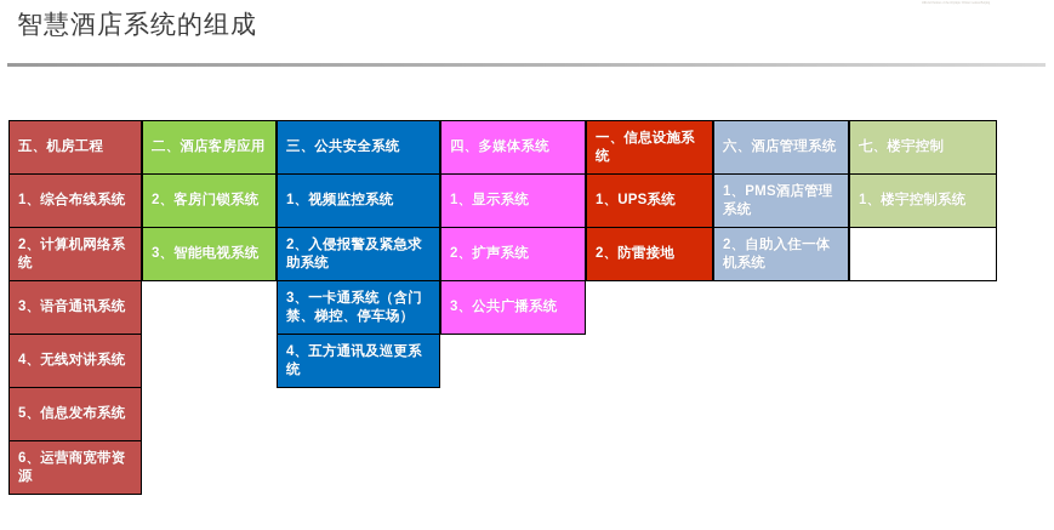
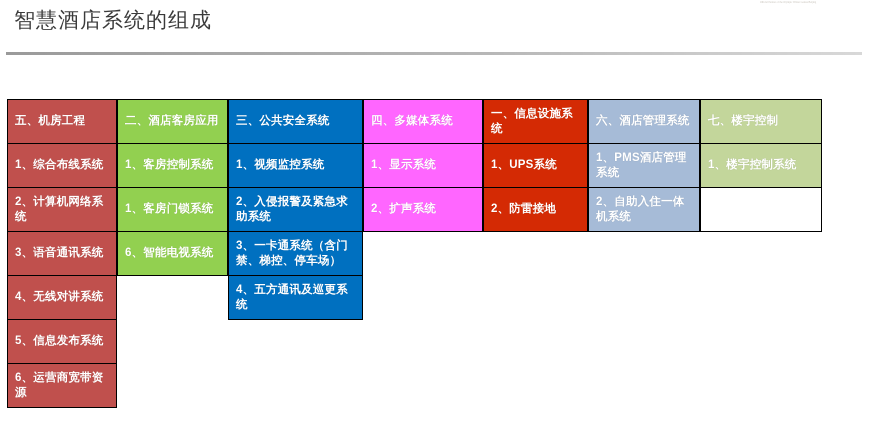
  智慧酒店系统的组成
  五、机房工程
  1、综合布线系统
  2、计算机网络系统
  3、语音通讯系统
  4、无线对讲系统
  5、信息发布系统
  6、运营商宽带资源
  二、酒店客房应用
+ 1、客房控制系统
- 2、客房门锁系统
+ 1、客房门锁系统
- 3、智能电视系统
+ 6、智能电视系统
  三、公共安全系统
  1、视频监控系统
  2、入侵报警及紧急求助系统
  3、一卡通系统（含门禁、梯控、停车场）
  4、五方通讯及巡更系统
  四、多媒体系统
  1、显示系统
  2、扩声系统
- 3、公共广播系统
  一、信息设施系统
  1、UPS系统
  2、防雷接地
  六、酒店管理系统
  1、PMS酒店管理系统
  2、自助入住一体机系统
  七、楼宇控制
  1、楼宇控制系统
